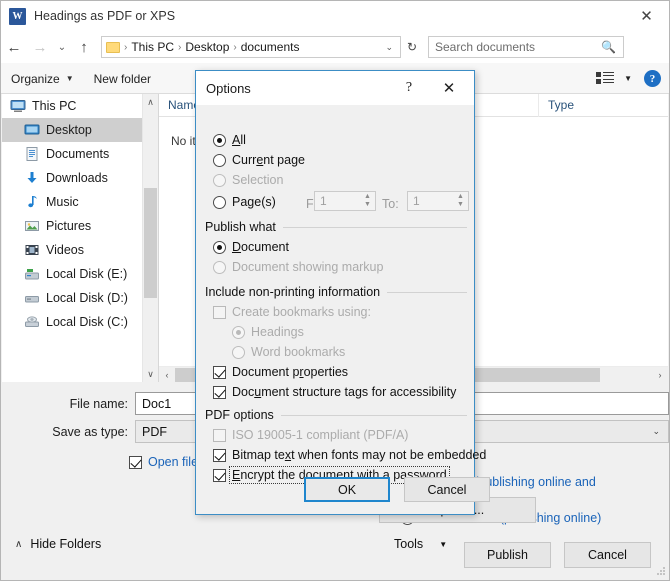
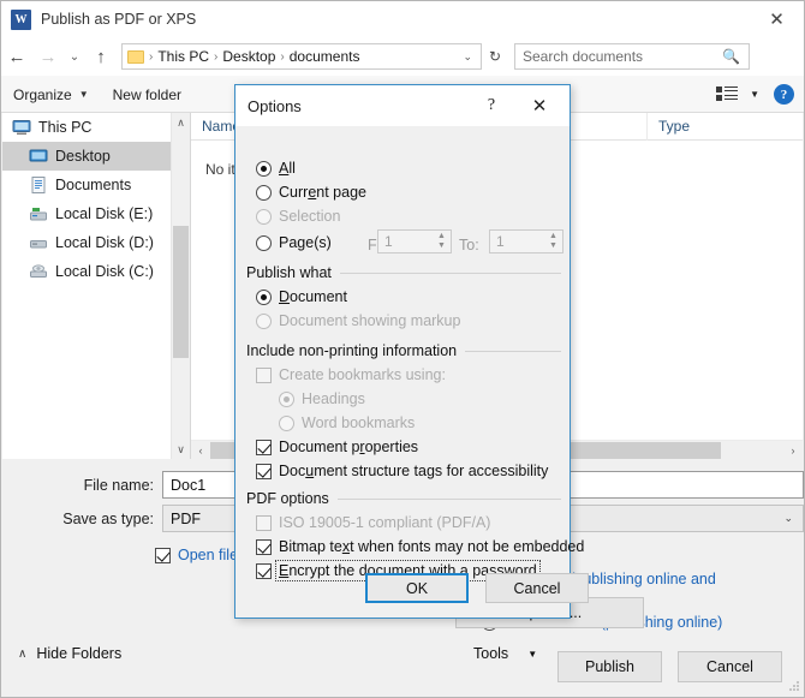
- Headings as PDF or XPS
+ Publish as PDF or XPS
  ✕
  ←
  →
  ⌄
  ↑
  ›
  This PC
  ›
  Desktop
  ›
  documents
  ⌄
  ↻
  Search documents
  🔍
  Organize
  ▼
  New folder
  ▼
  ?
  This PC
  Desktop
  Documents
- Downloads
- Music
- Pictures
- Videos
  Local Disk (E:)
  Local Disk (D:)
  Local Disk (C:)
  ∧
  ∨
  Nam
  Type
  ‹
  ›
  File name:
  Doc1
  Save as type:
  PDF
  ⌄
  ∧
  Hide Folders
  Tools
  ▼
  Publish
  Cancel
  Options
  ?
  ✕
  All
  Current page
  Selection
  Page(s)
  1
  To:
  1
  Publish what
  Document
  Document showing markup
  Include non-printing information
  Create bookmarks using:
  Headings
  Word bookmarks
  Document properties
  Document structure tags for accessibility
  PDF options
  ISO 19005-1 compliant (PDF/A)
  Bitmap text when fonts may not be embedded
  Encrypt the document with a password
  OK
  Cancel
